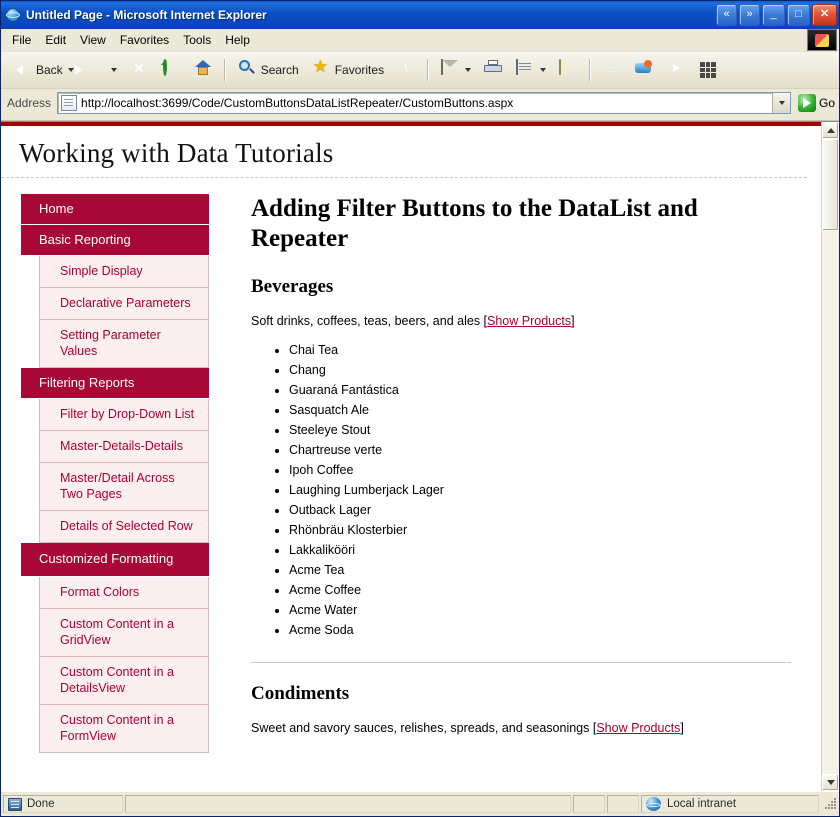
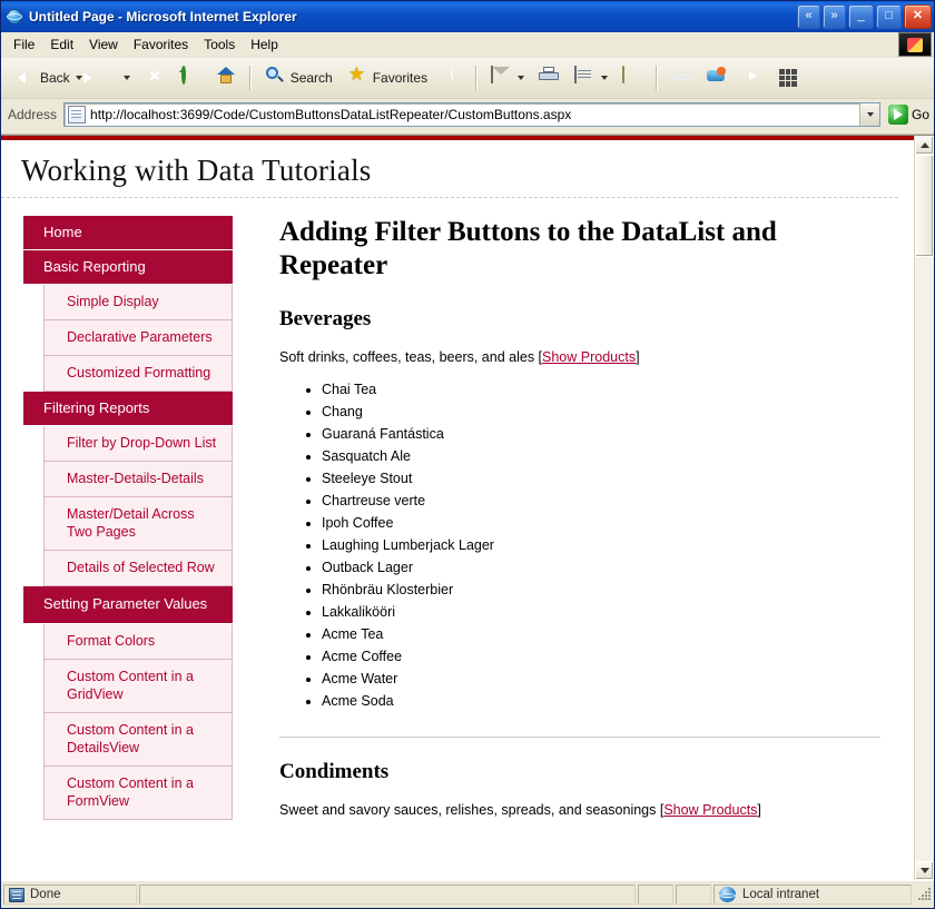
  Untitled Page - Microsoft Internet Explorer
  «
  »
  _
  □
  ✕
  File
  Edit
  View
  Favorites
  Tools
  Help
  Back
  Search
  ★
  Favorites
  Address
  http://localhost:3699/Code/CustomButtonsDataListRepeater/CustomButtons.aspx
  Go
  Working with Data Tutorials
  Home
  Basic Reporting
  Simple Display
  Declarative Parameters
- Setting Parameter Values
+ Customized Formatting
  Filtering Reports
  Filter by Drop-Down List
  Master-Details-Details
  Master/Detail Across Two Pages
  Details of Selected Row
- Customized Formatting
+ Setting Parameter Values
  Format Colors
  Custom Content in a GridView
  Custom Content in a DetailsView
  Custom Content in a FormView
  Adding Filter Buttons to the DataList and Repeater
  Beverages
  Soft drinks, coffees, teas, beers, and ales [Show Products]
  Chai Tea
  Chang
  Guaraná Fantástica
  Sasquatch Ale
  Steeleye Stout
  Chartreuse verte
  Ipoh Coffee
  Laughing Lumberjack Lager
  Outback Lager
  Rhönbräu Klosterbier
  Lakkalikööri
  Acme Tea
  Acme Coffee
  Acme Water
  Acme Soda
  Condiments
  Sweet and savory sauces, relishes, spreads, and seasonings [Show Products]
  Done
  Local intranet
